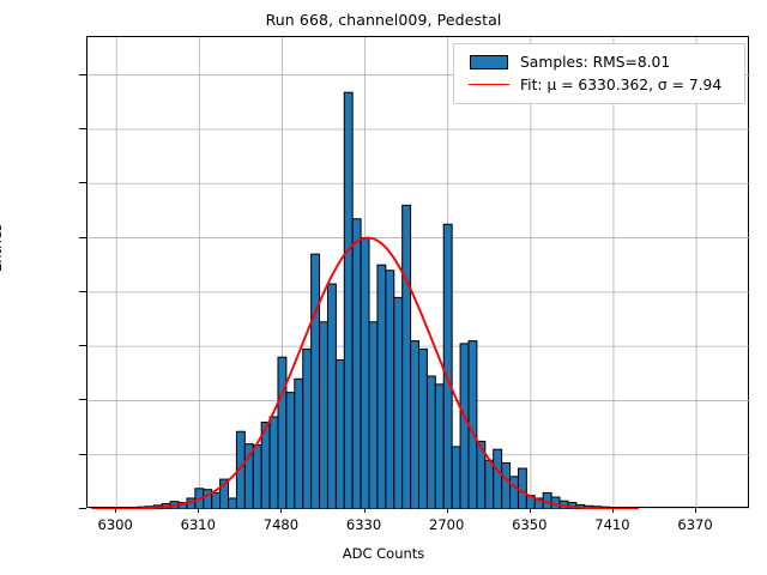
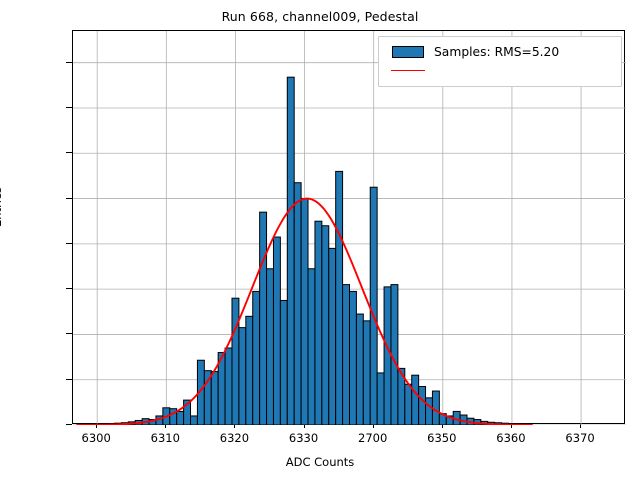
  Run 668, channel009, Pedestal
  ADC Counts
  6300
  6310
- 7480
+ 6320
  6330
  2700
  6350
- 7410
+ 6360
  6370
- Samples: RMS=8.01
+ Samples: RMS=5.20
- Fit: μ = 6330.362, σ = 7.94
